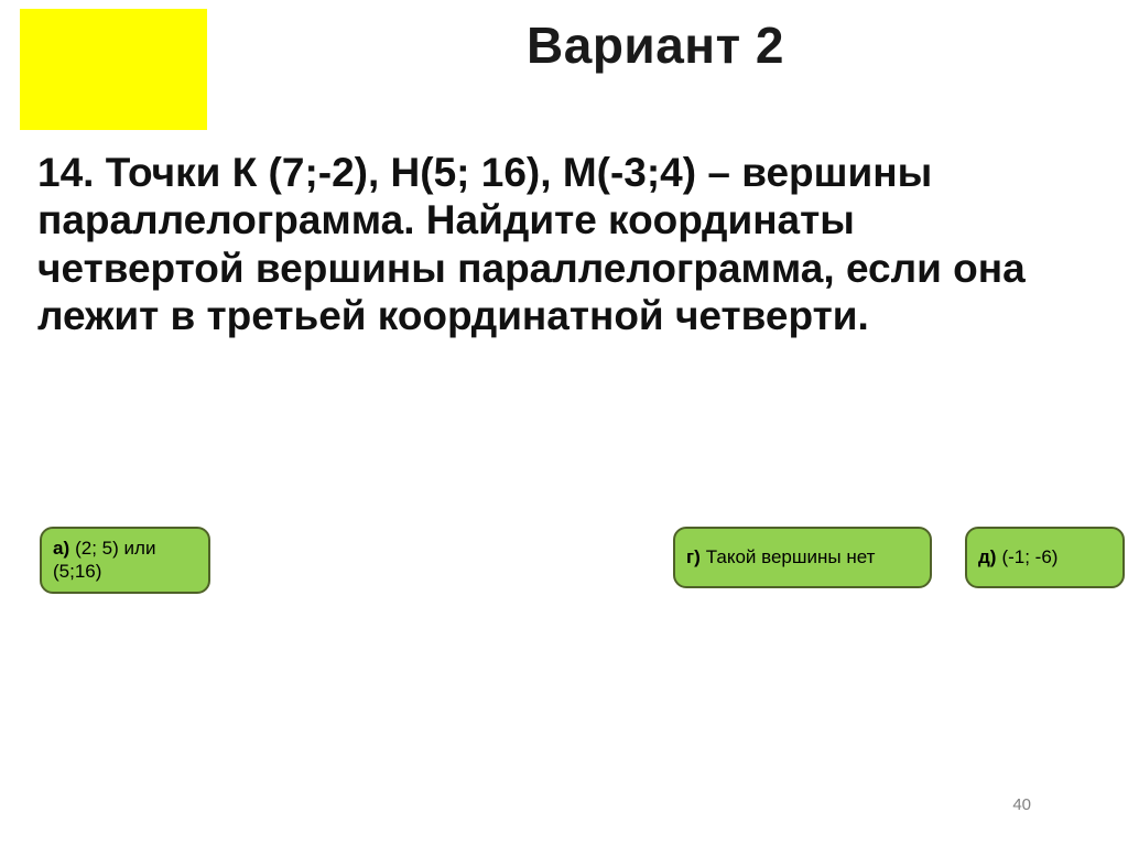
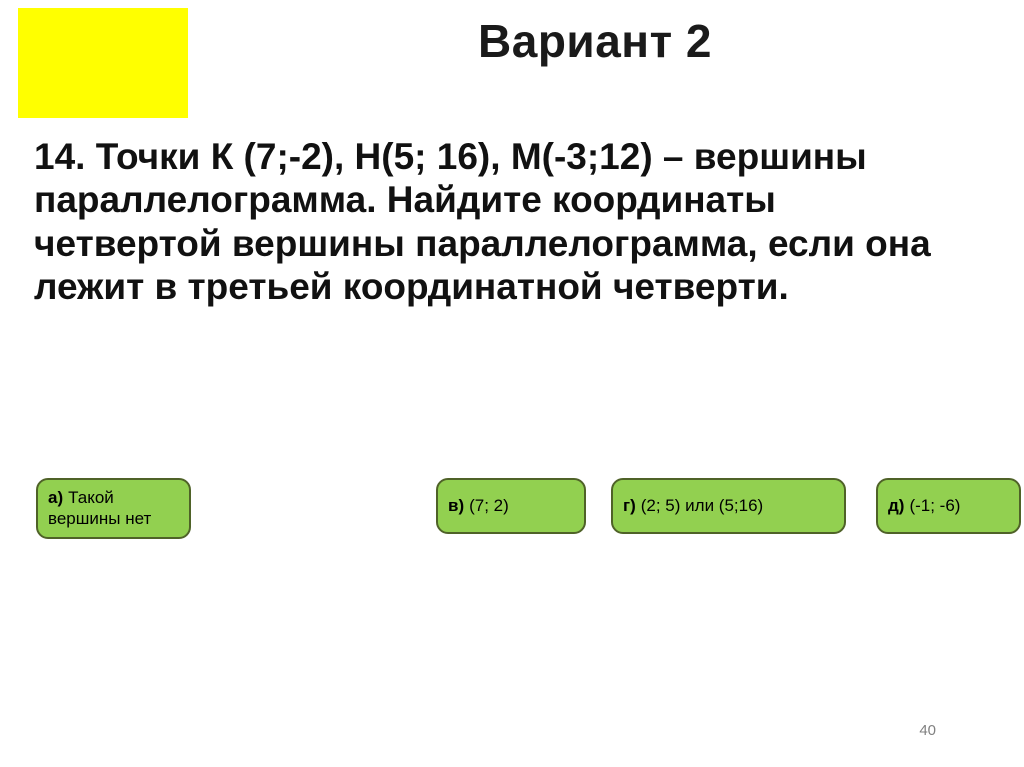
  Вариант 2
- 14. Точки К (7;-2), Н(5; 16), М(-3;4) – вершины параллелограмма. Найдите координаты четвертой вершины параллелограмма, если она лежит в третьей координатной четверти.
+ 14. Точки К (7;-2), Н(5; 16), М(-3;12) – вершины параллелограмма. Найдите координаты четвертой вершины параллелограмма, если она лежит в третьей координатной четверти.
- а) (2; 5) или (5;16)
+ а) Такой вершины нет
+ в) (7; 2)
- г) Такой вершины нет
+ г) (2; 5) или (5;16)
  д) (-1; -6)
  40
